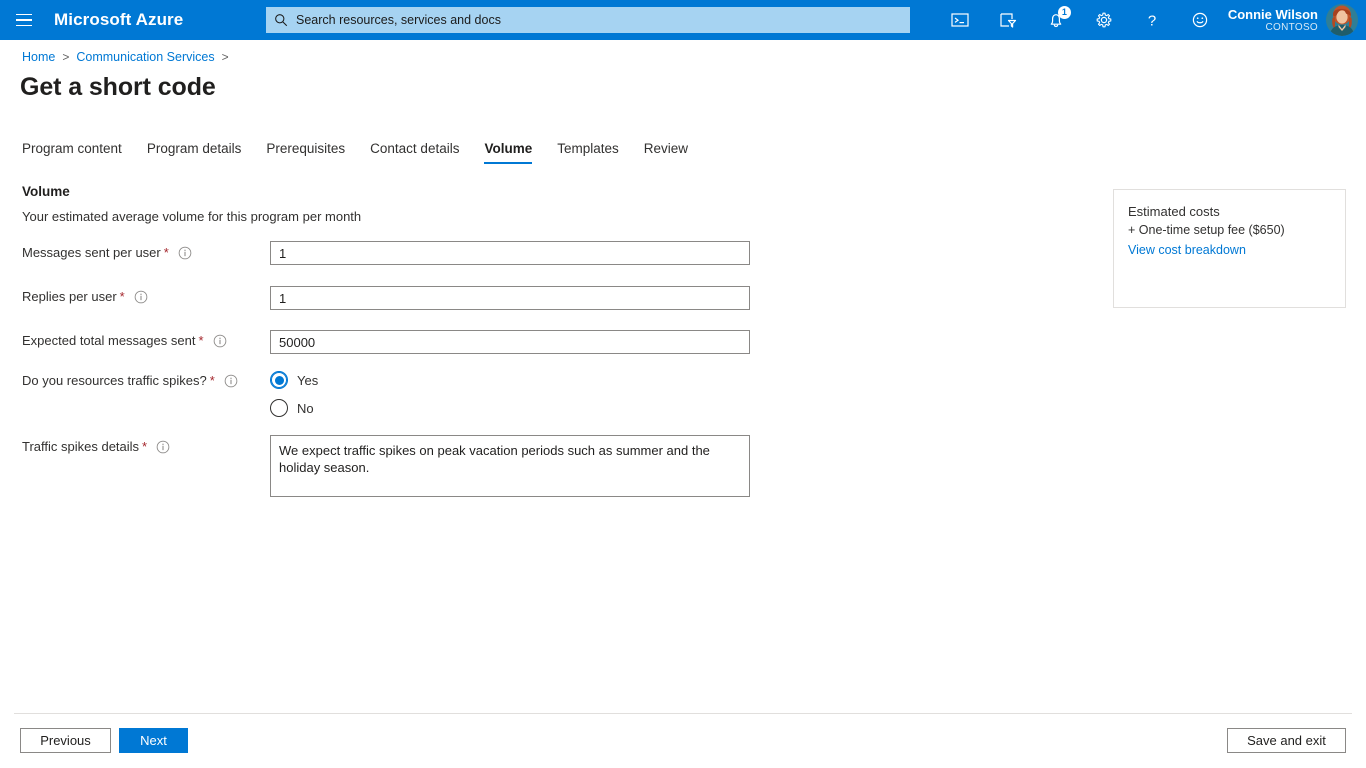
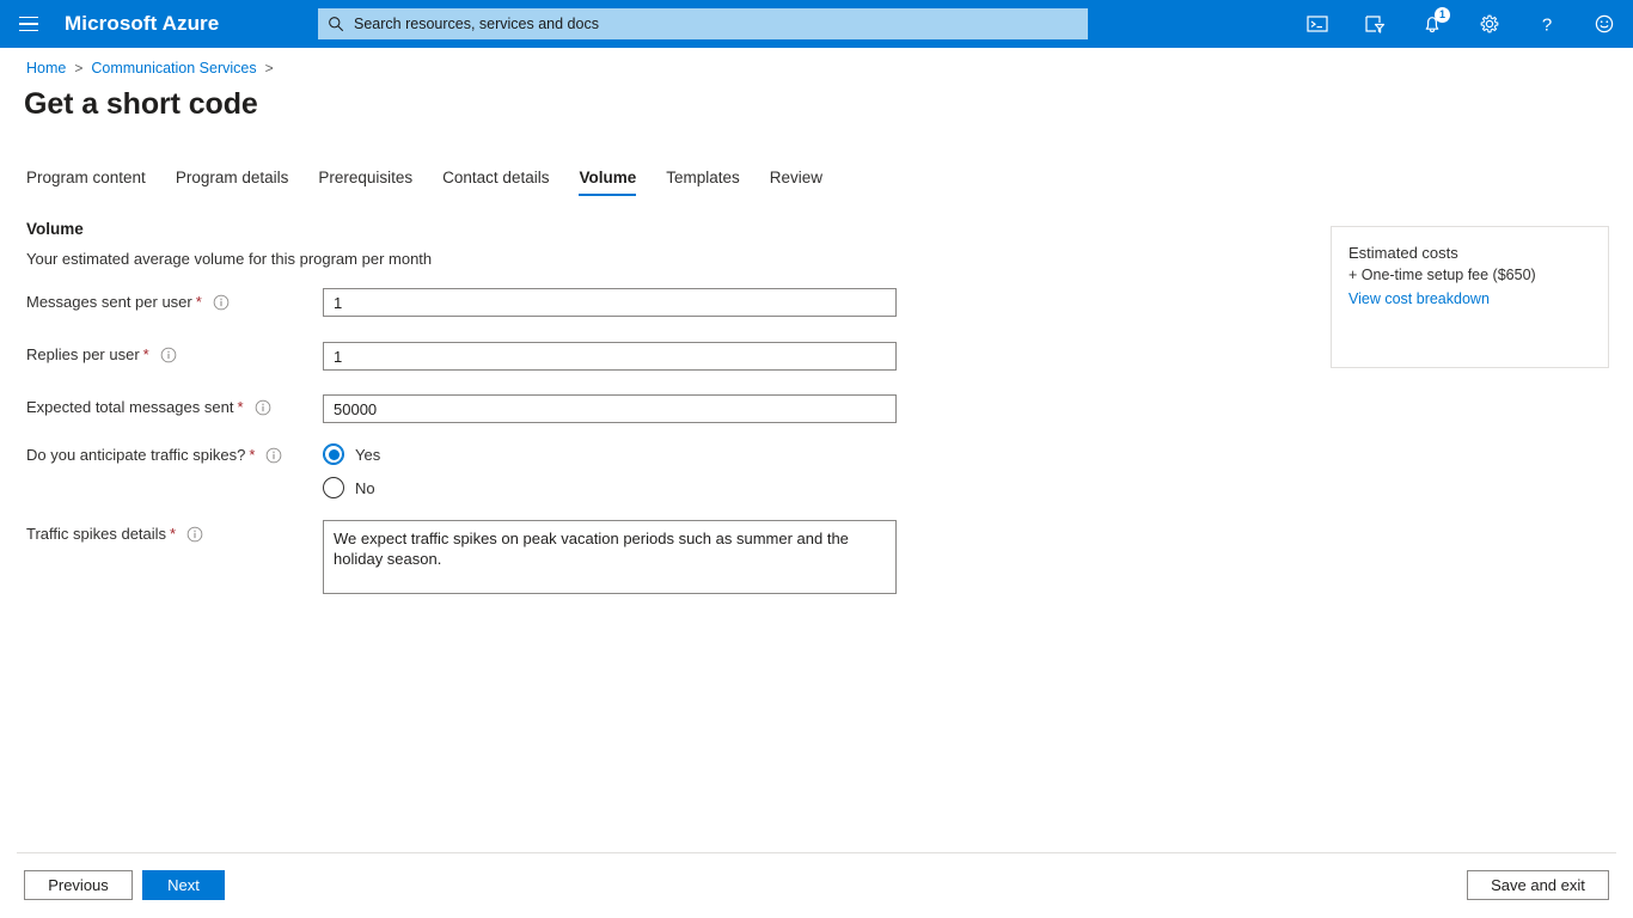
  Microsoft Azure
  Search resources, services and docs
  1
  ?
- Connie Wilson
- CONTOSO
  Home
  >
  Communication Services
  >
  Get a short code
  Program content
  Program details
  Prerequisites
  Contact details
  Volume
  Templates
  Review
  Volume
  Your estimated average volume for this program per month
  Messages sent per user
  *
  1
  Replies per user
  *
  1
  Expected total messages sent
  *
  50000
- Do you resources traffic spikes?
+ Do you anticipate traffic spikes?
  *
  Yes
  No
  Traffic spikes details
  *
  Estimated costs
  + One-time setup fee ($650)
  View cost breakdown
  Previous
  Next
  Save and exit
